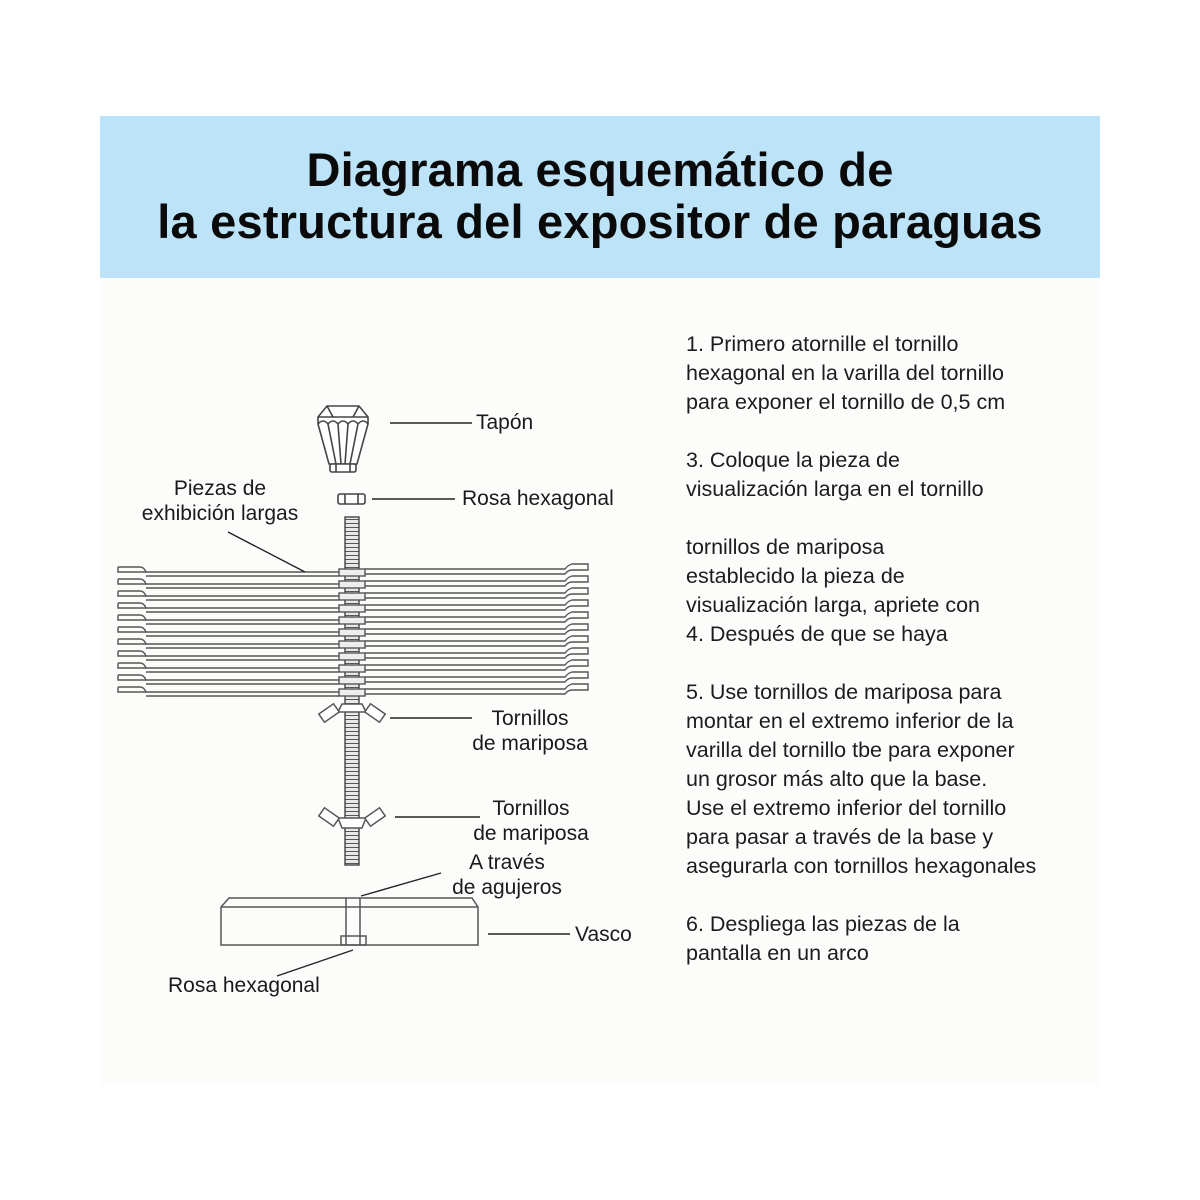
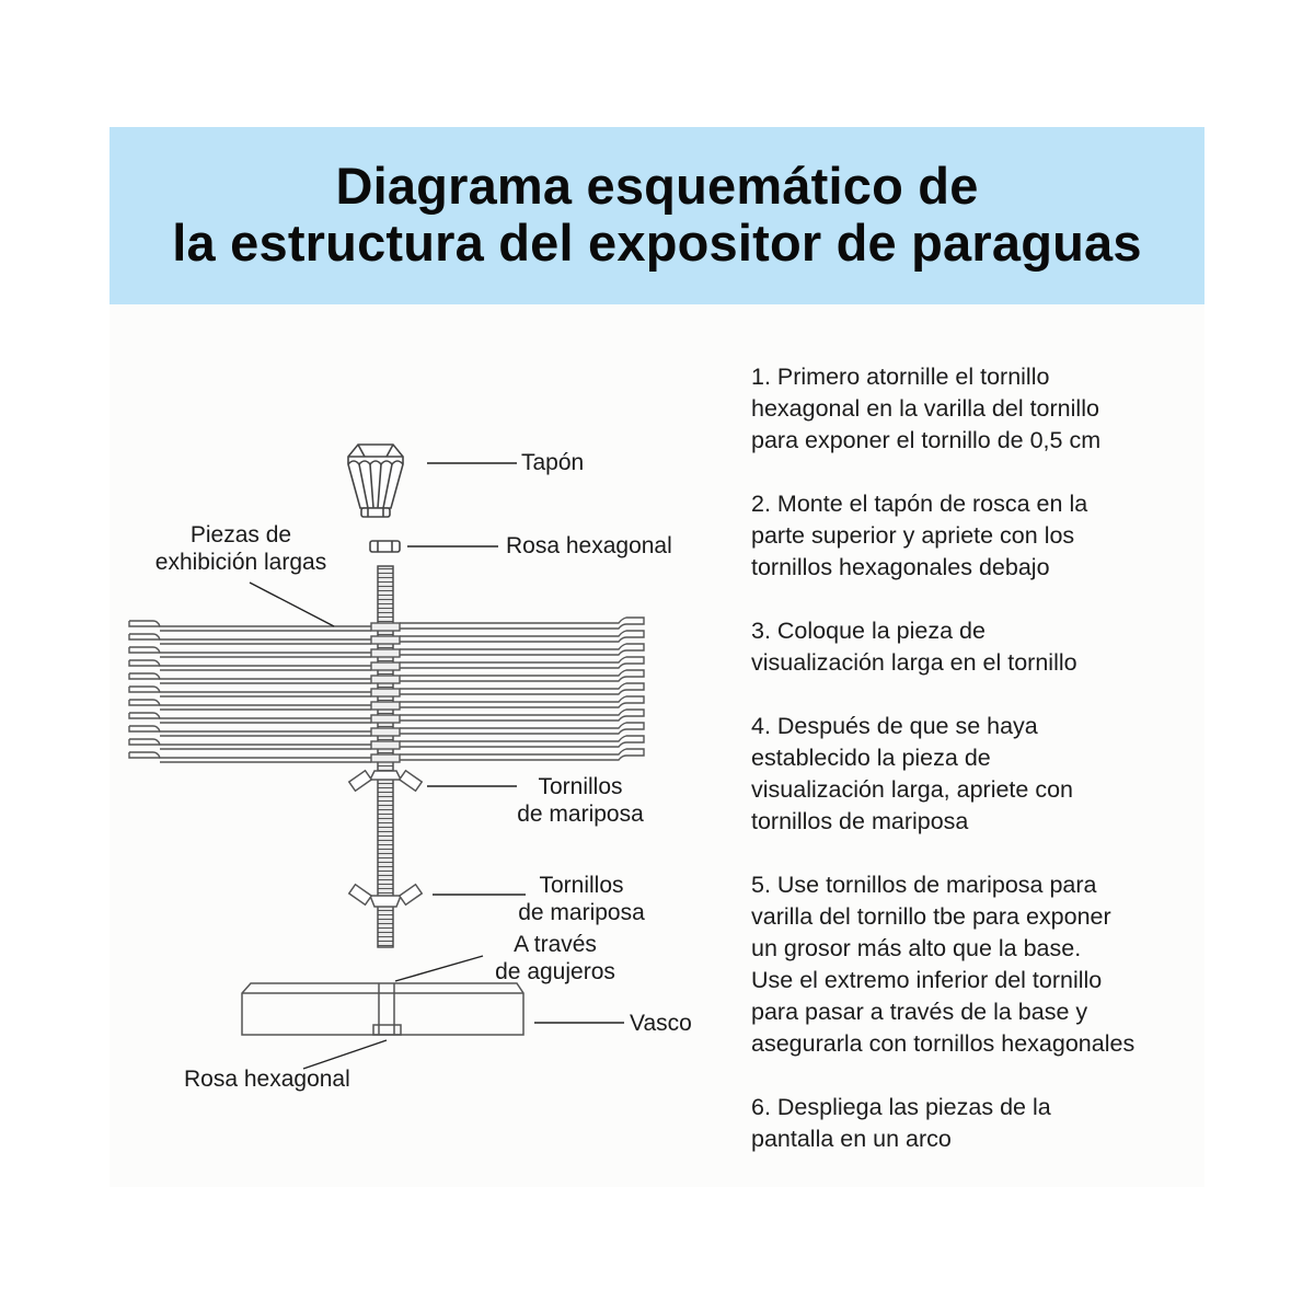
  Diagrama esquemático de
  la estructura del expositor de paraguas
  Tapón
  Rosa hexagonal
  Piezas de
  exhibición largas
  Tornillos
  de mariposa
  Tornillos
  de mariposa
  A través
  de agujeros
  Vasco
  Rosa hexagonal
  1. Primero atornille el tornillo
  hexagonal en la varilla del tornillo
  para exponer el tornillo de 0,5 cm
+ 2. Monte el tapón de rosca en la
+ parte superior y apriete con los
+ tornillos hexagonales debajo
  3. Coloque la pieza de
  visualización larga en el tornillo
- tornillos de mariposa
+ 4. Después de que se haya
  establecido la pieza de
  visualización larga, apriete con
- 4. Después de que se haya
+ tornillos de mariposa
  5. Use tornillos de mariposa para
- montar en el extremo inferior de la
  varilla del tornillo tbe para exponer
  un grosor más alto que la base.
  Use el extremo inferior del tornillo
  para pasar a través de la base y
  asegurarla con tornillos hexagonales
  6. Despliega las piezas de la
  pantalla en un arco
